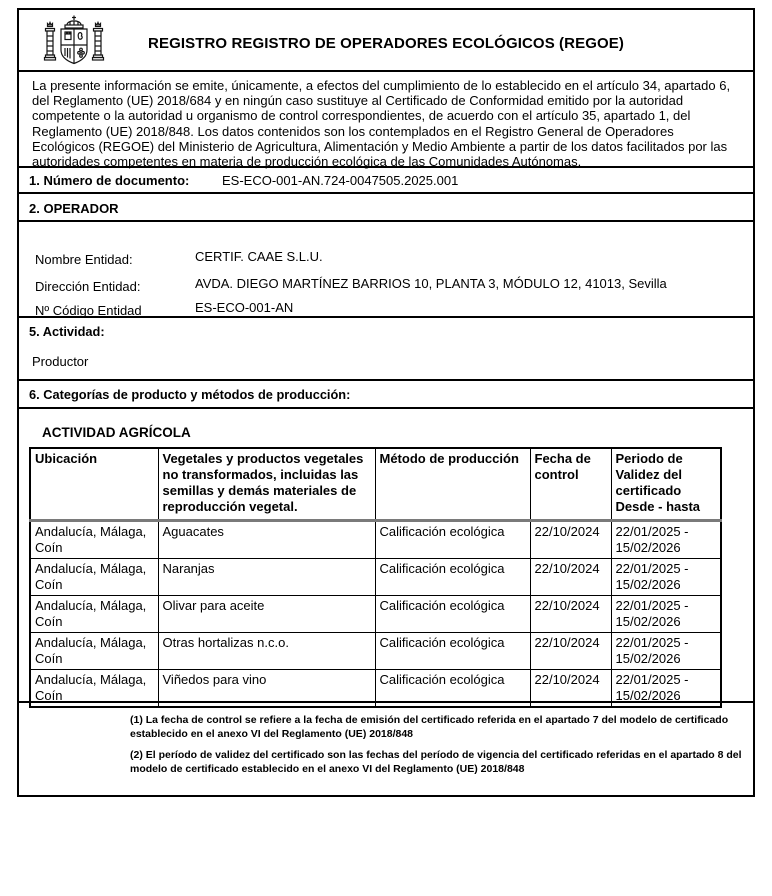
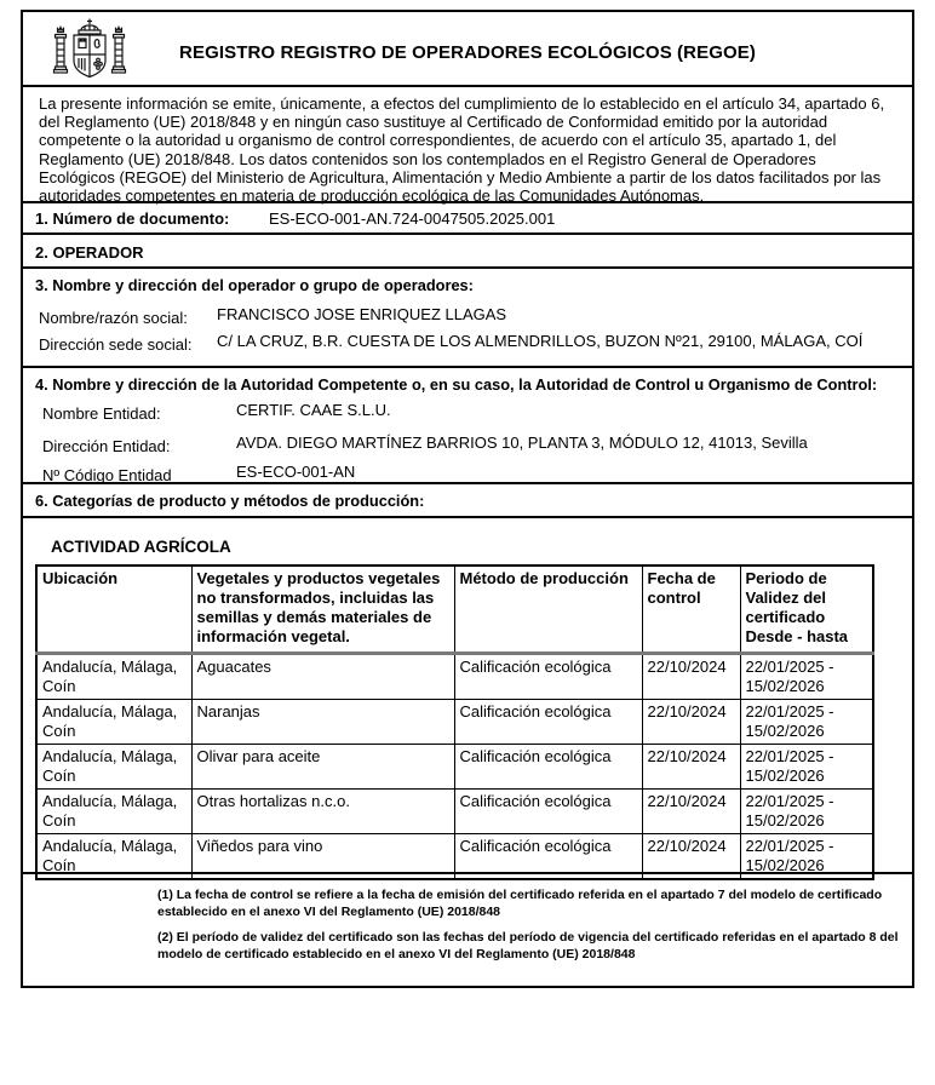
  REGISTRO REGISTRO DE OPERADORES ECOLÓGICOS (REGOE)
- La presente información se emite, únicamente, a efectos del cumplimiento de lo establecido en el artículo 34, apartado 6, del Reglamento (UE) 2018/684 y en ningún caso sustituye al Certificado de Conformidad emitido por la autoridad competente o la autoridad u organismo de control correspondientes, de acuerdo con el artículo 35, apartado 1, del Reglamento (UE) 2018/848. Los datos contenidos son los contemplados en el Registro General de Operadores Ecológicos (REGOE) del Ministerio de Agricultura, Alimentación y Medio Ambiente a partir de los datos facilitados por las autoridades competentes en materia de producción ecológica de las Comunidades Autónomas.
+ La presente información se emite, únicamente, a efectos del cumplimiento de lo establecido en el artículo 34, apartado 6, del Reglamento (UE) 2018/848 y en ningún caso sustituye al Certificado de Conformidad emitido por la autoridad competente o la autoridad u organismo de control correspondientes, de acuerdo con el artículo 35, apartado 1, del Reglamento (UE) 2018/848. Los datos contenidos son los contemplados en el Registro General de Operadores Ecológicos (REGOE) del Ministerio de Agricultura, Alimentación y Medio Ambiente a partir de los datos facilitados por las autoridades competentes en materia de producción ecológica de las Comunidades Autónomas.
  1. Número de documento:
  ES-ECO-001-AN.724-0047505.2025.001
  2. OPERADOR
+ 3. Nombre y dirección del operador o grupo de operadores:
+ Nombre/razón social: FRANCISCO JOSE ENRIQUEZ LLAGAS
+ Dirección sede social: C/ LA CRUZ, B.R. CUESTA DE LOS ALMENDRILLOS, BUZON Nº21, 29100, MÁLAGA, COÍ
+ 4. Nombre y dirección de la Autoridad Competente o, en su caso, la Autoridad de Control u Organismo de Control:
  Nombre Entidad: CERTIF. CAAE S.L.U.
  Dirección Entidad: AVDA. DIEGO MARTÍNEZ BARRIOS 10, PLANTA 3, MÓDULO 12, 41013, Sevilla
  Nº Código Entidad ES-ECO-001-AN
- 5. Actividad:
- Productor
  6. Categorías de producto y métodos de producción:
  ACTIVIDAD AGRÍCOLA
- Ubicación	Vegetales y productos vegetales no transformados, incluidas las semillas y demás materiales de reproducción vegetal.	Método de producción	Fecha de control	Periodo de Validez del certificado Desde - hasta
+ Ubicación	Vegetales y productos vegetales no transformados, incluidas las semillas y demás materiales de información vegetal.	Método de producción	Fecha de control	Periodo de Validez del certificado Desde - hasta
  Andalucía, Málaga, Coín	Aguacates	Calificación ecológica	22/10/2024	22/01/2025 - 15/02/2026
  Andalucía, Málaga, Coín	Naranjas	Calificación ecológica	22/10/2024	22/01/2025 - 15/02/2026
  Andalucía, Málaga, Coín	Olivar para aceite	Calificación ecológica	22/10/2024	22/01/2025 - 15/02/2026
  Andalucía, Málaga, Coín	Otras hortalizas n.c.o.	Calificación ecológica	22/10/2024	22/01/2025 - 15/02/2026
  Andalucía, Málaga, Coín	Viñedos para vino	Calificación ecológica	22/10/2024	22/01/2025 - 15/02/2026
  (1) La fecha de control se refiere a la fecha de emisión del certificado referida en el apartado 7 del modelo de certificado establecido en el anexo VI del Reglamento (UE) 2018/848
  (2) El período de validez del certificado son las fechas del período de vigencia del certificado referidas en el apartado 8 del modelo de certificado establecido en el anexo VI del Reglamento (UE) 2018/848
